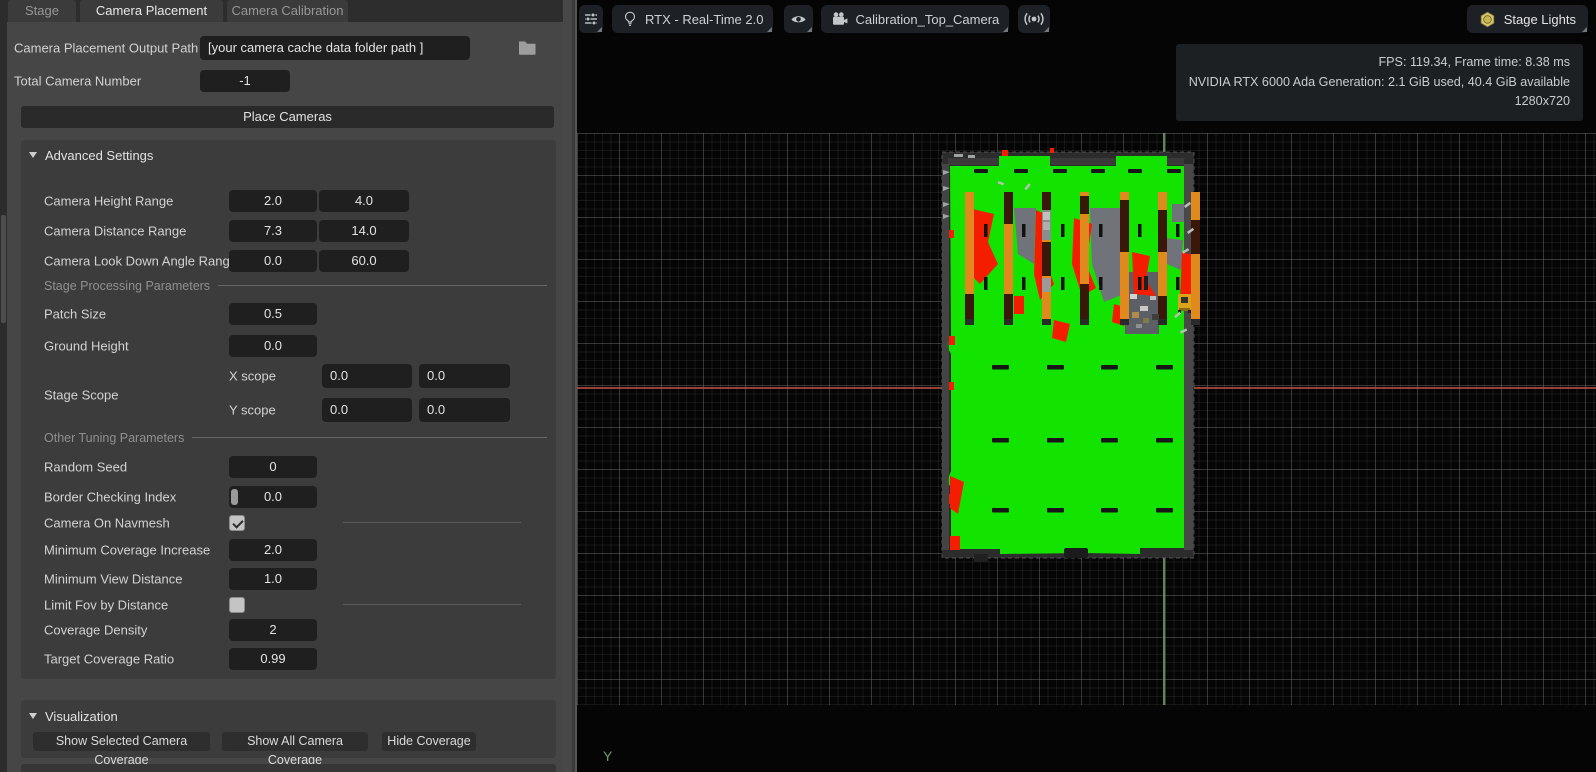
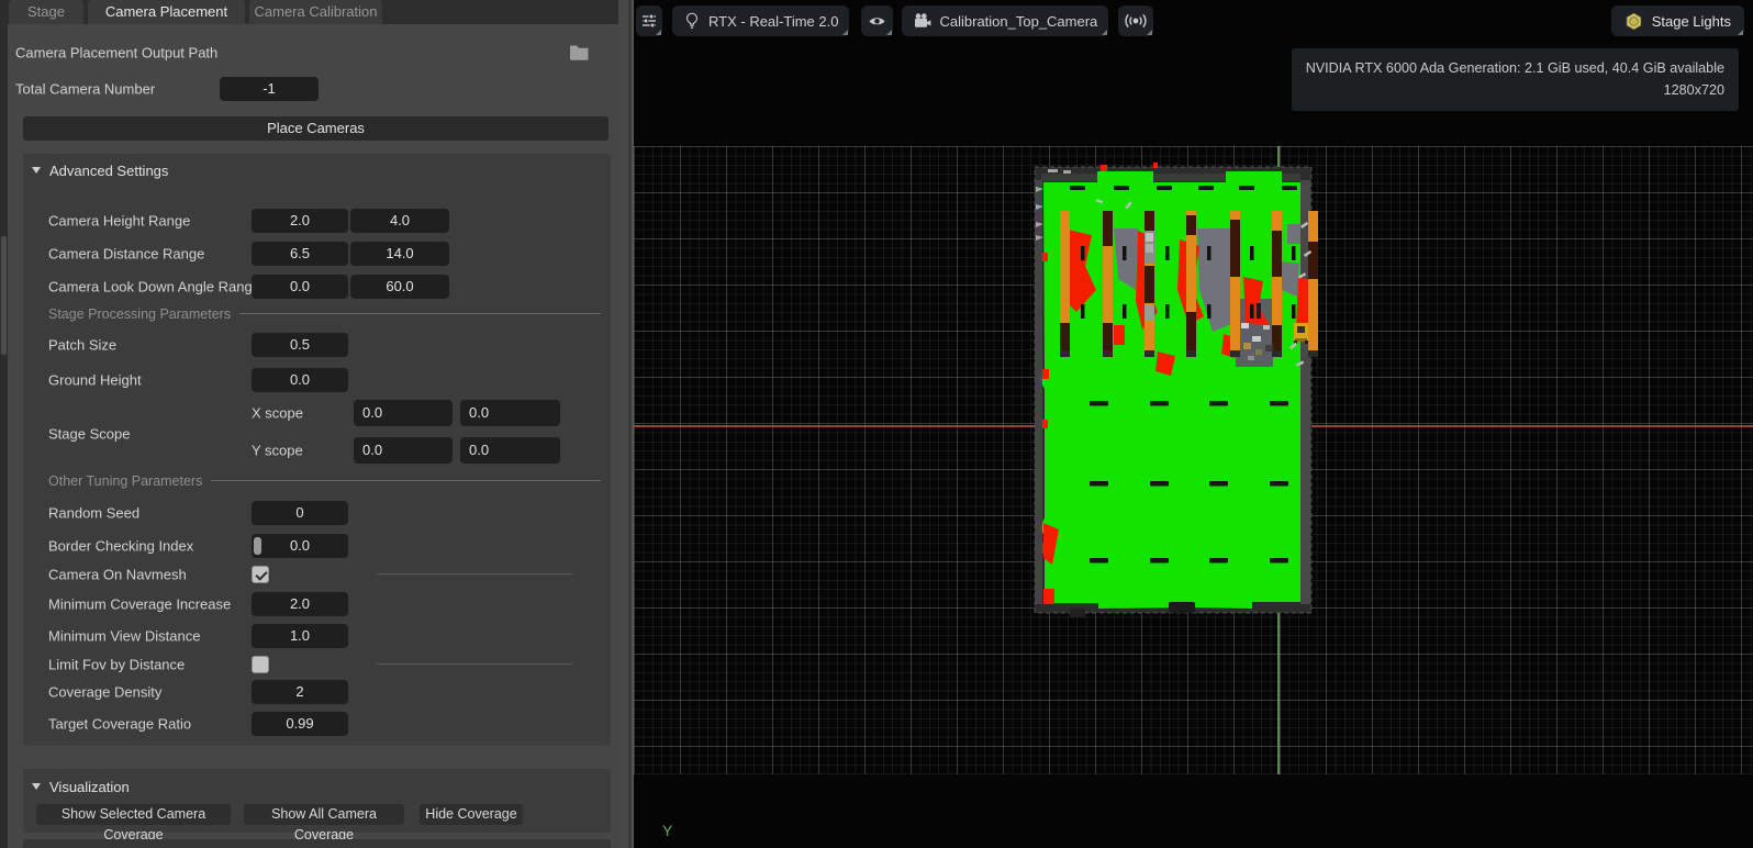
  Stage
  Camera Placement
  Camera Calibration
  Camera Placement Output Path
- [your camera cache data folder path ]
  Total Camera Number
  -1
  Place Cameras
  Advanced Settings
  Camera Height Range
  2.0
  4.0
  Camera Distance Range
- 7.3
+ 6.5
  14.0
  Camera Look Down Angle Rang
  0.0
  60.0
  Stage Processing Parameters
  Patch Size
  0.5
  Ground Height
  0.0
  Stage Scope
  X scope
  0.0
  0.0
  Y scope
  0.0
  0.0
  Other Tuning Parameters
  Random Seed
  0
  Border Checking Index
  0.0
  Camera On Navmesh
  Minimum Coverage Increase
  2.0
  Minimum View Distance
  1.0
  Limit Fov by Distance
  Coverage Density
  2
  Target Coverage Ratio
  0.99
  Visualization
  Show Selected Camera Coverage
  Show All Camera Coverage
  Hide Coverage
  RTX - Real-Time 2.0
  Calibration_Top_Camera
  Stage Lights
- FPS: 119.34, Frame time: 8.38 ms
  NVIDIA RTX 6000 Ada Generation: 2.1 GiB used, 40.4 GiB available
  1280x720
  Y
